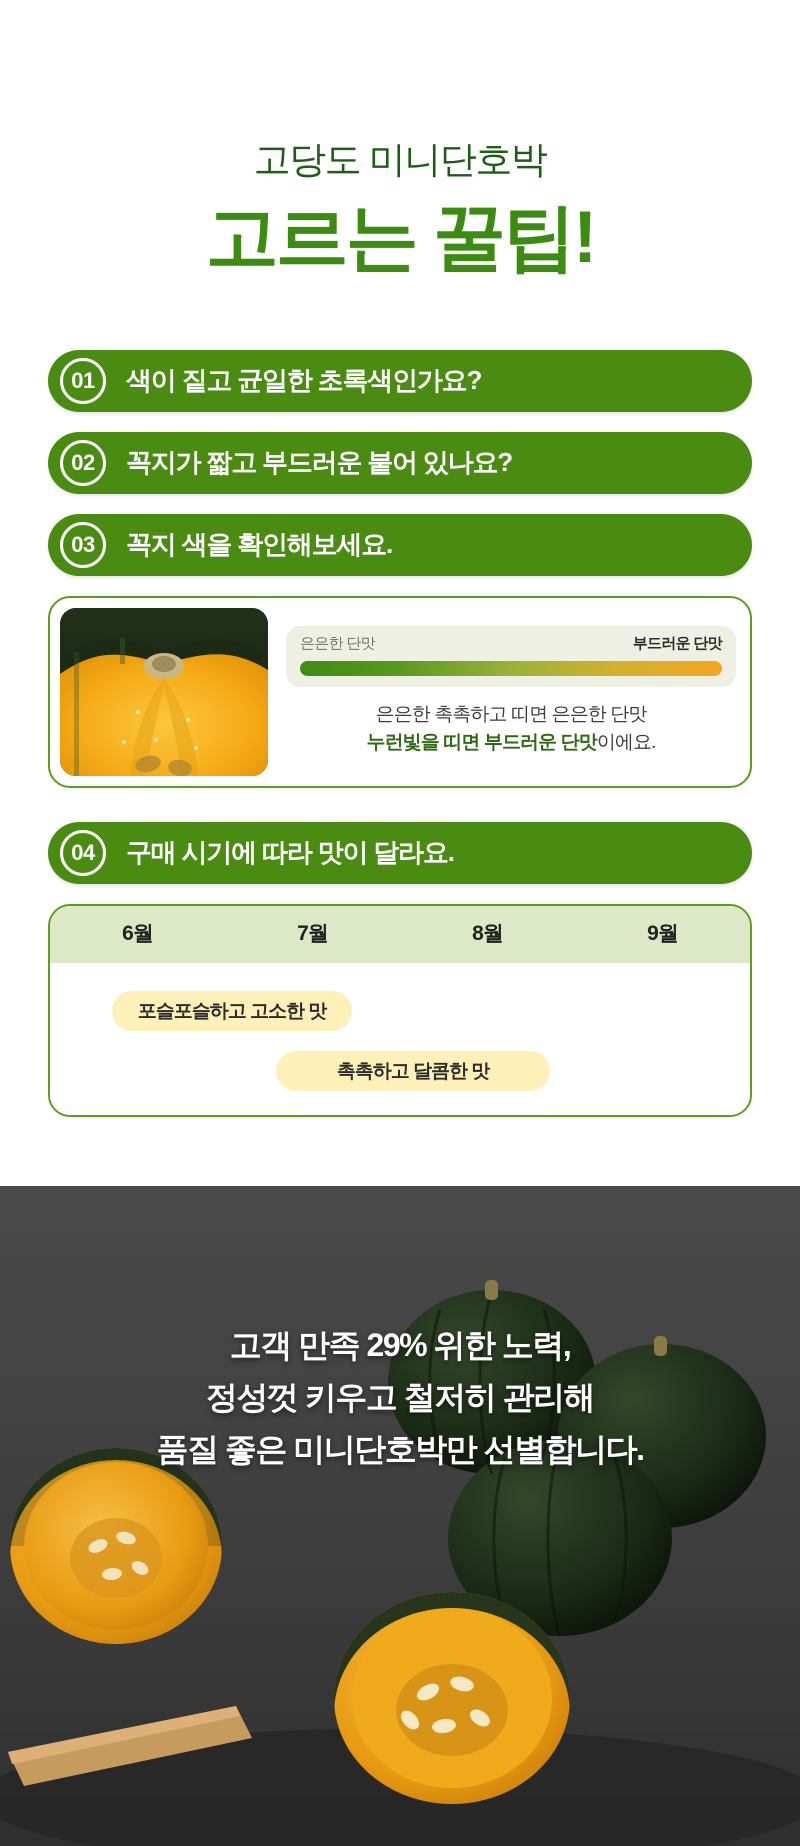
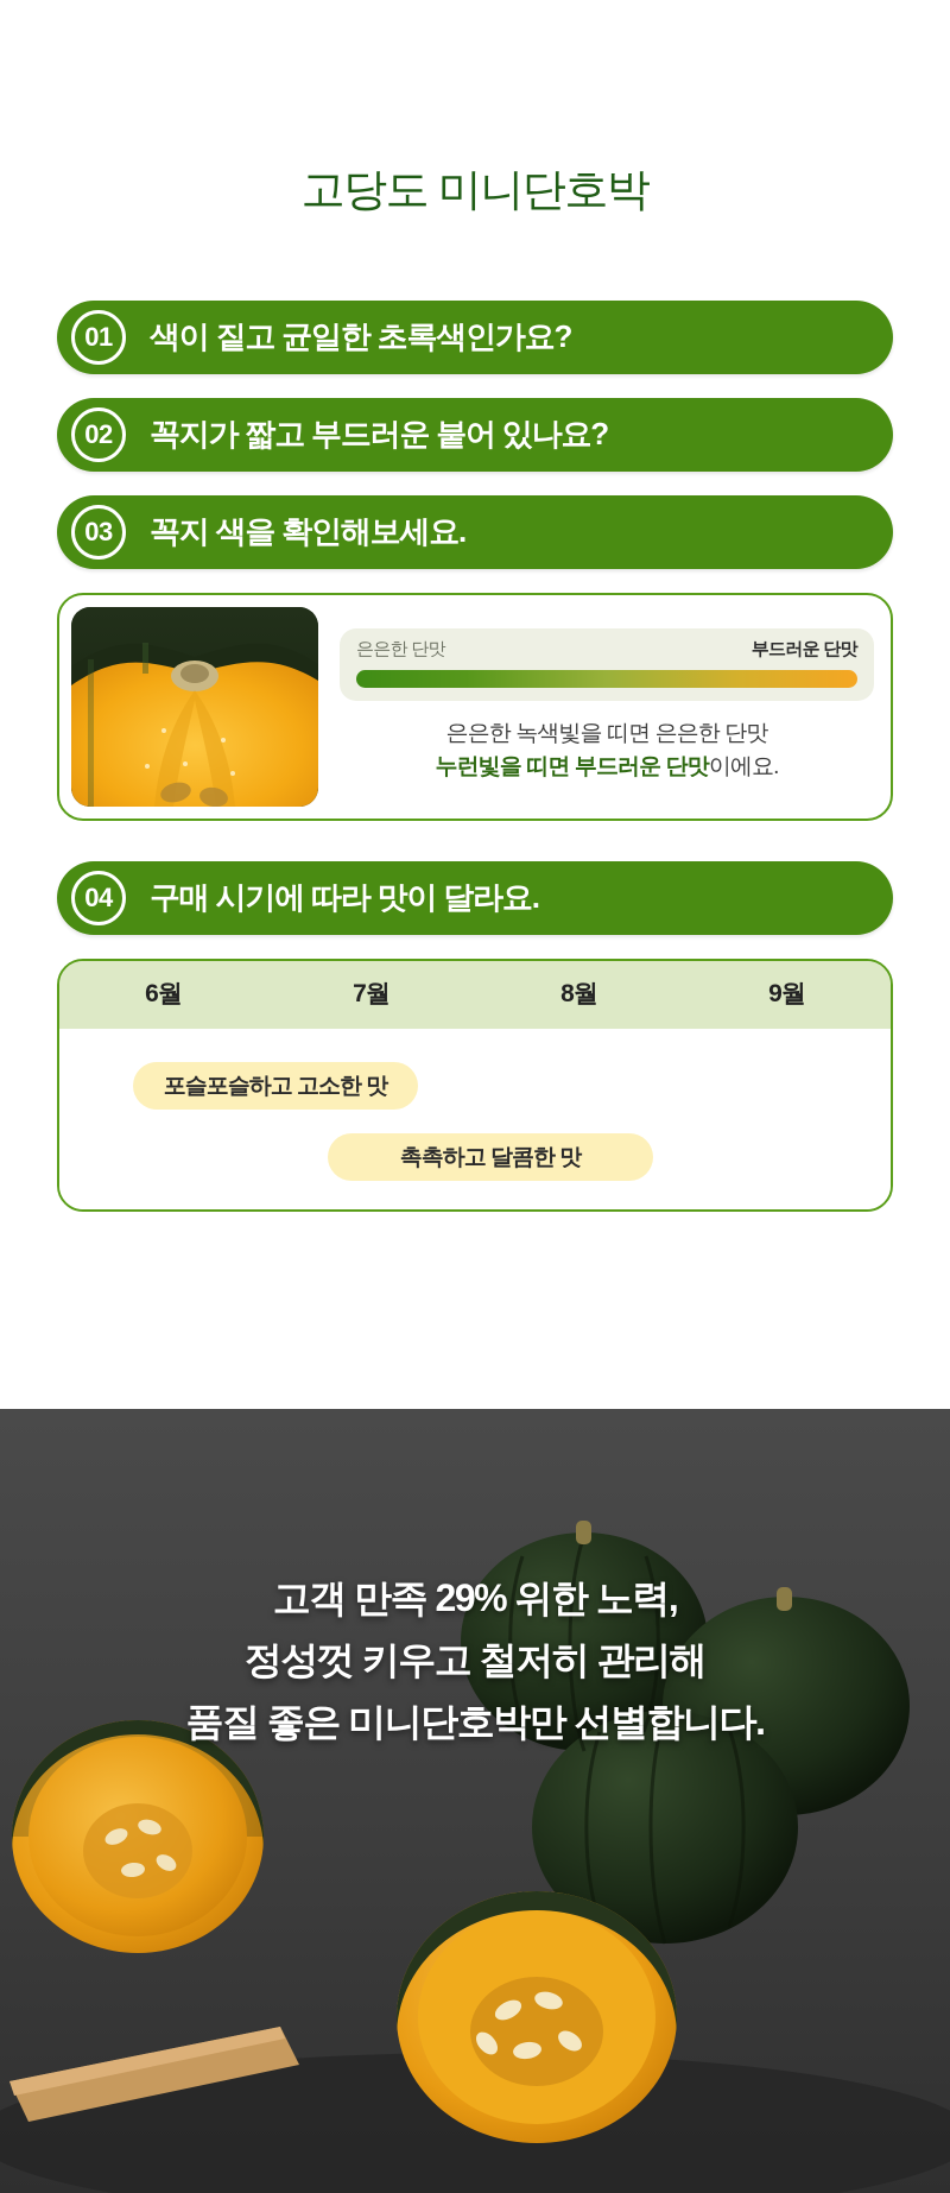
  고당도 미니단호박
- 고르는 꿀팁!
  01
  색이 짙고 균일한 초록색인가요?
  02
  꼭지가 짧고 부드러운 붙어 있나요?
  03
  꼭지 색을 확인해보세요.
  은은한 단맛
  부드러운 단맛
- 은은한 촉촉하고 띠면 은은한 단맛
+ 은은한 녹색빛을 띠면 은은한 단맛
  누런빛을 띠면 부드러운 단맛이에요.
  04
  구매 시기에 따라 맛이 달라요.
  6월
  7월
  8월
  9월
  포슬포슬하고 고소한 맛
  촉촉하고 달콤한 맛
  고객 만족 29% 위한 노력,
  정성껏 키우고 철저히 관리해
  품질 좋은 미니단호박만 선별합니다.
